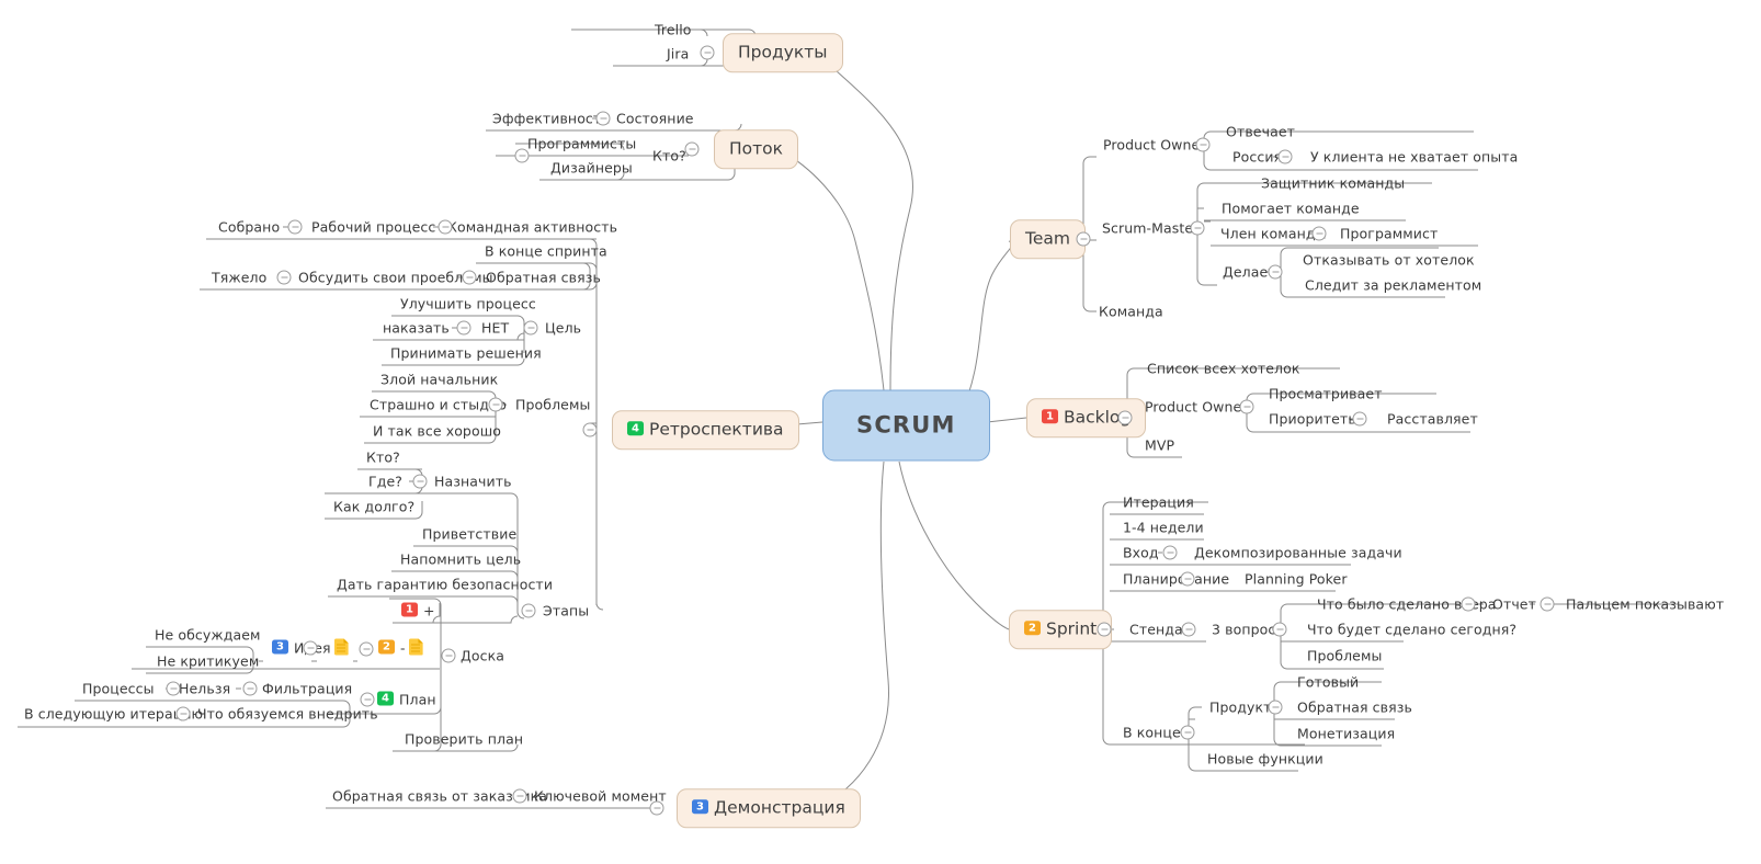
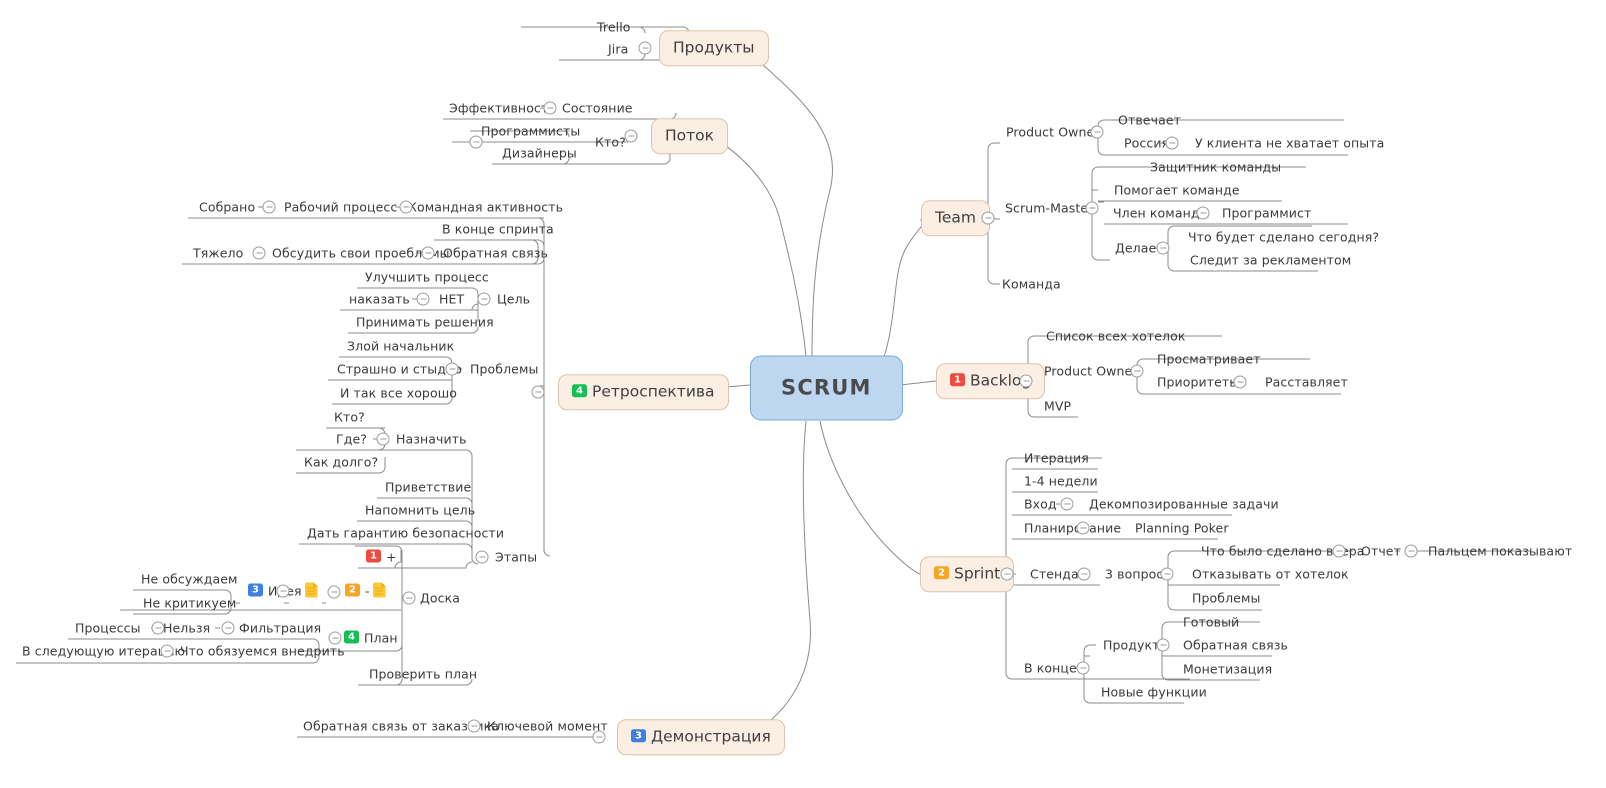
  Trello
  Jira
  Продукты
  Эффективнос
  Состояние
  Программисты
  Дизайнеры
  Кто?
  Поток
  Собрано
  Рабочий процесс
  омандная активность
  В конце спринта
  Тяжело
  Обсудить свои проеблмы
  Обратная связь
  Улучшить процесс
  наказать
  НЕТ
  Цель
  Принимать решения
  Злой начальник
  Страшно и стыд
  Проблемы
  И так все хорошо
  Кто?
  Где?
  Назначить
  Как долго?
  Приветствие
  Напомнить цель
  Дать гарантию безопасности
  1
  +
  Этапы
  Не обсуждаем
  3
  Иея
  2
  -
  Доска
  Не критикуем
  Процессы
  Нельзя
  Фильтрация
  4
  План
  В следующую итераю
  Что обязуемся внедрить
  Проверить план
  4
  Ретроспектива
  Обратная связь от заказка
  Ключевой момент
  3
  Демонстрация
  Team
  Product Own
  Отвечает
  Росси
  У клиента не хватает опыта
  Scrum-Maste
  Защитник команды
  Помогает команде
  Член команд
  Программист
  Делае
- Отказывать от хотелок
+ Что будет сделано сегодня?
  Следит за рекламентом
  Команда
  1
  Backlo
  Список всех хотелок
  Product Owne
  Просматривает
  Приоритет
  Расставляет
  MVP
  2
  Sprint
  Итерация
  1-4 недели
  Вход
  Декомпозированные задачи
  Планирание
  Planning Poker
  Стенда
  3 вопро
  Что было сделано вра
  Отчет
  Пальцем показывают
- Что будет сделано сегодня?
+ Отказывать от хотелок
  Проблемы
  В конце
  Продук
  Готовый
  Обратная связь
  Монетизация
  Новые функции
  SCRUM
